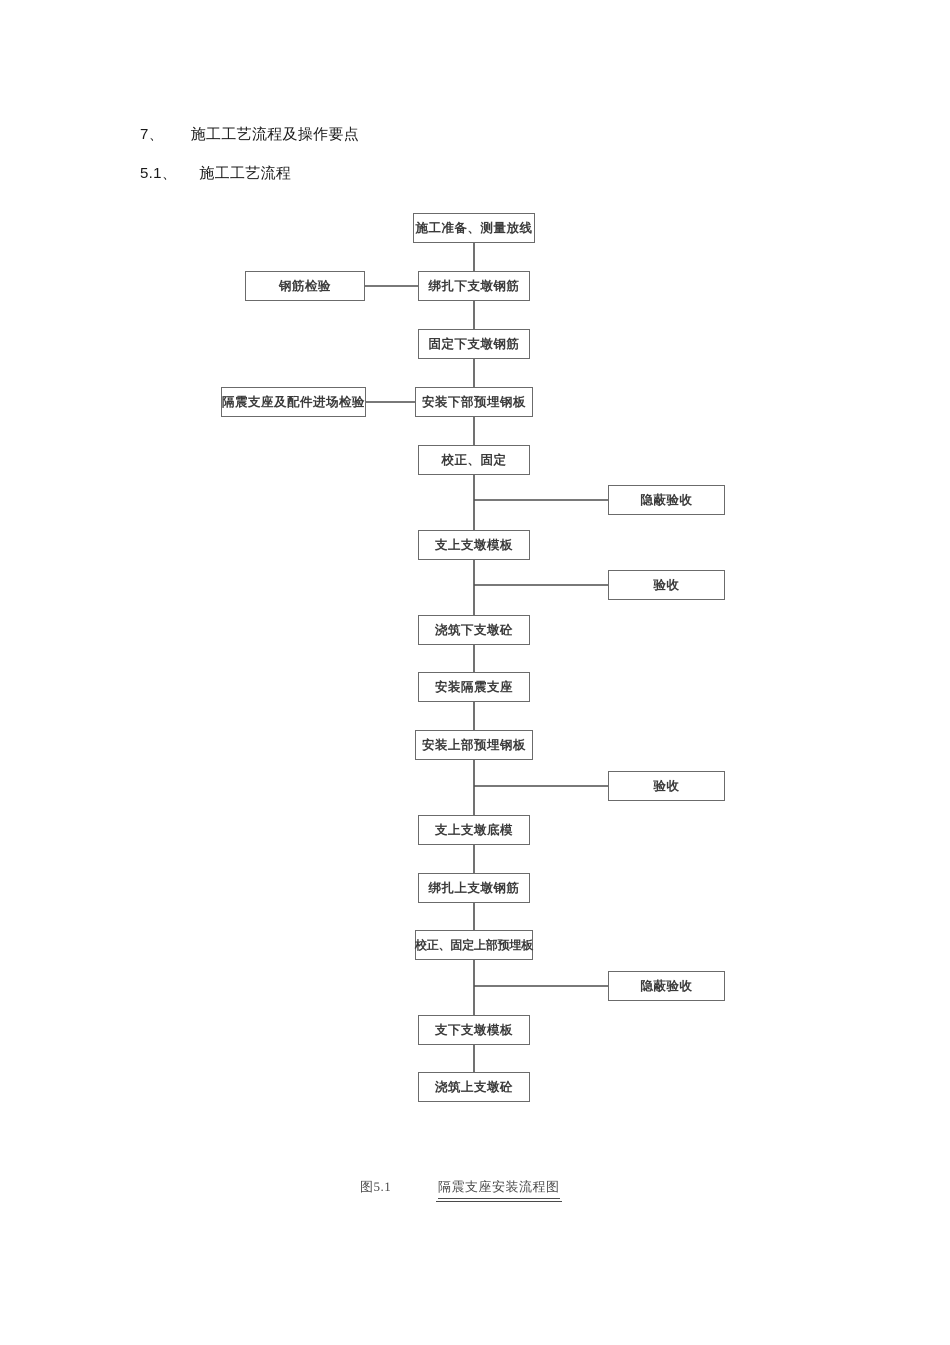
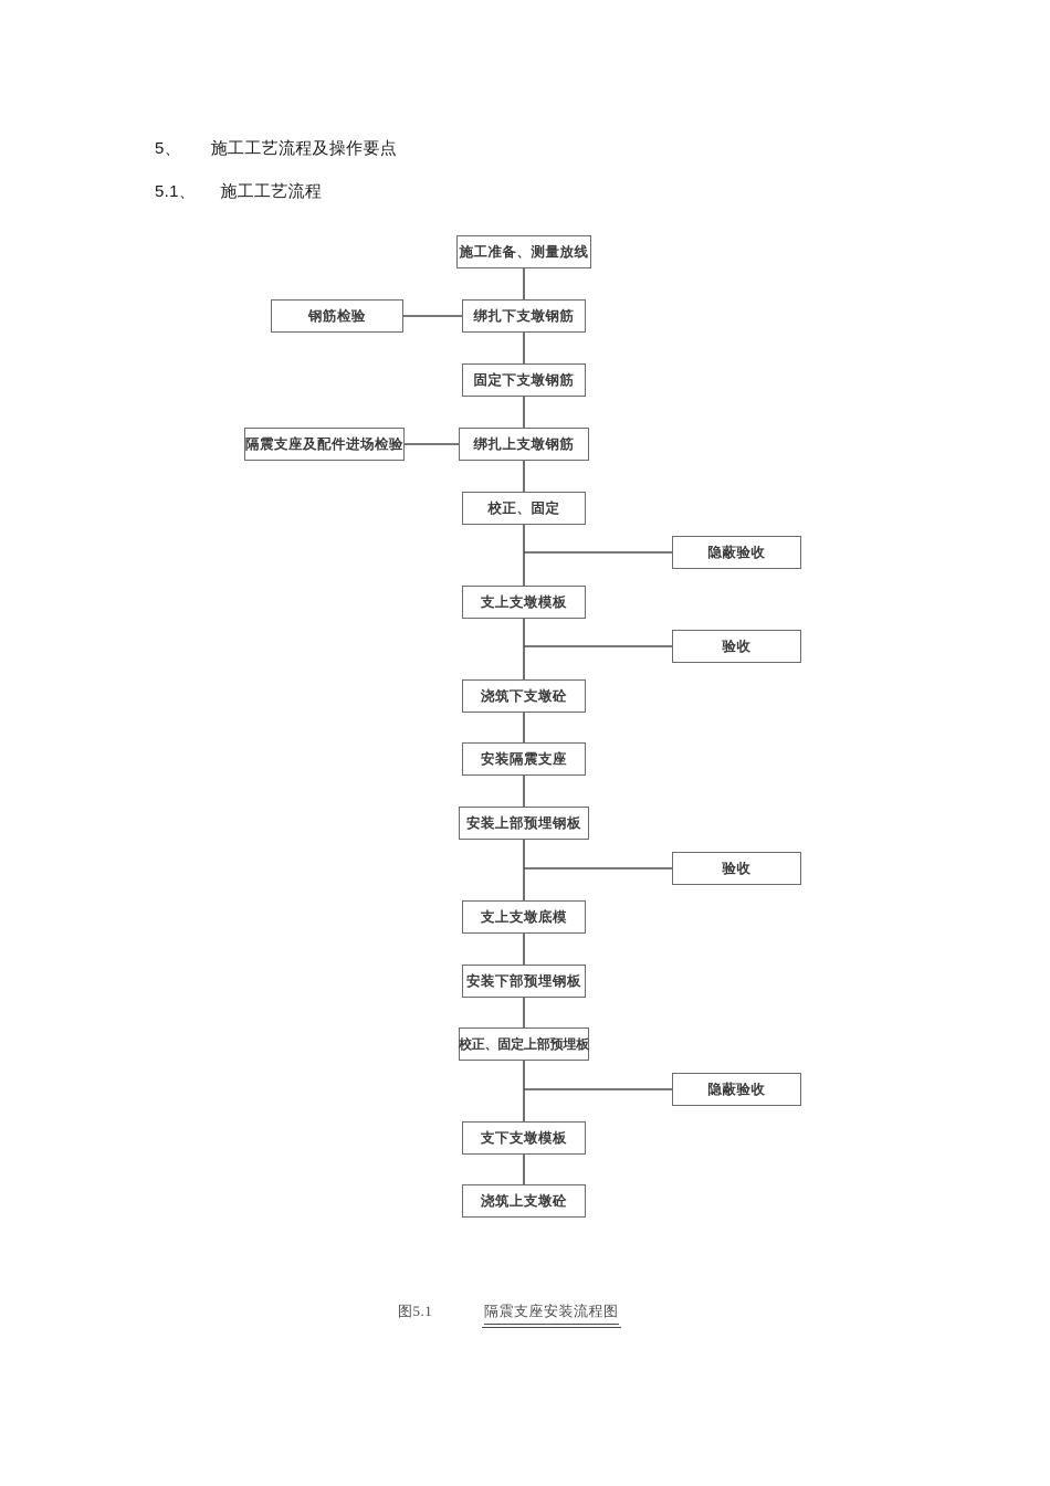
- 7、 施工工艺流程及操作要点
+ 5、 施工工艺流程及操作要点
  5.1、 施工工艺流程
  施工准备、测量放线
  绑扎下支墩钢筋
  固定下支墩钢筋
- 安装下部预埋钢板
+ 绑扎上支墩钢筋
  校正、固定
  支上支墩模板
  浇筑下支墩砼
  安装隔震支座
  安装上部预埋钢板
  支上支墩底模
- 绑扎上支墩钢筋
+ 安装下部预埋钢板
  校正、固定上部预埋板
  支下支墩模板
  浇筑上支墩砼
  钢筋检验
  隔震支座及配件进场检验
  隐蔽验收
  验收
  验收
  隐蔽验收
  图5.1 隔震支座安装流程图
